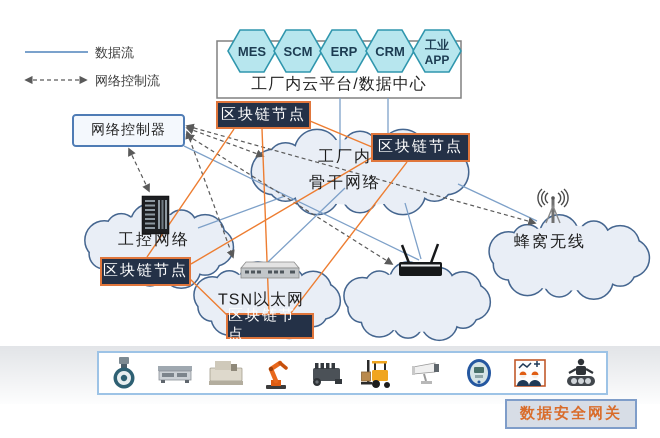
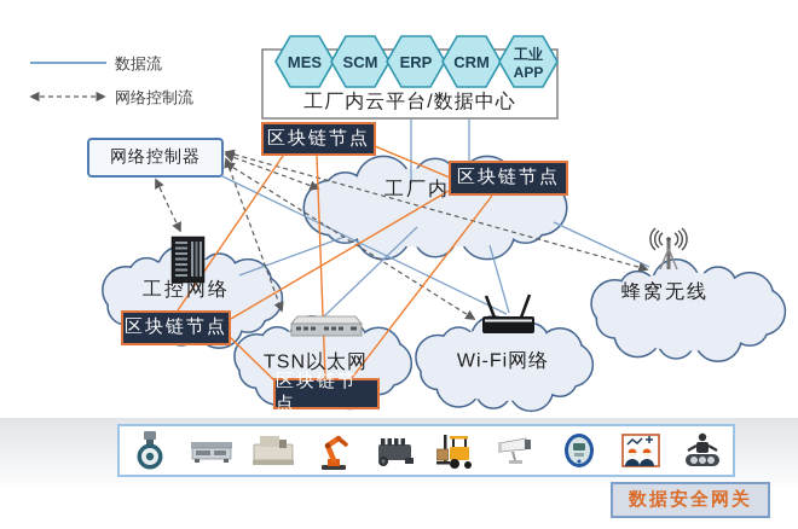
  数据流
  网络控制流
  工厂内云平台/数据中心
  MES
  SCM
  ERP
  CRM
  工业
  APP
  网络控制器
  区块链节点
  区块链节点
  区块链节点
  区块链节点
  工厂内
- 骨干网络
  工控网络
  TSN以太网
+ Wi-Fi网络
  蜂窝无线
  数据安全网关
